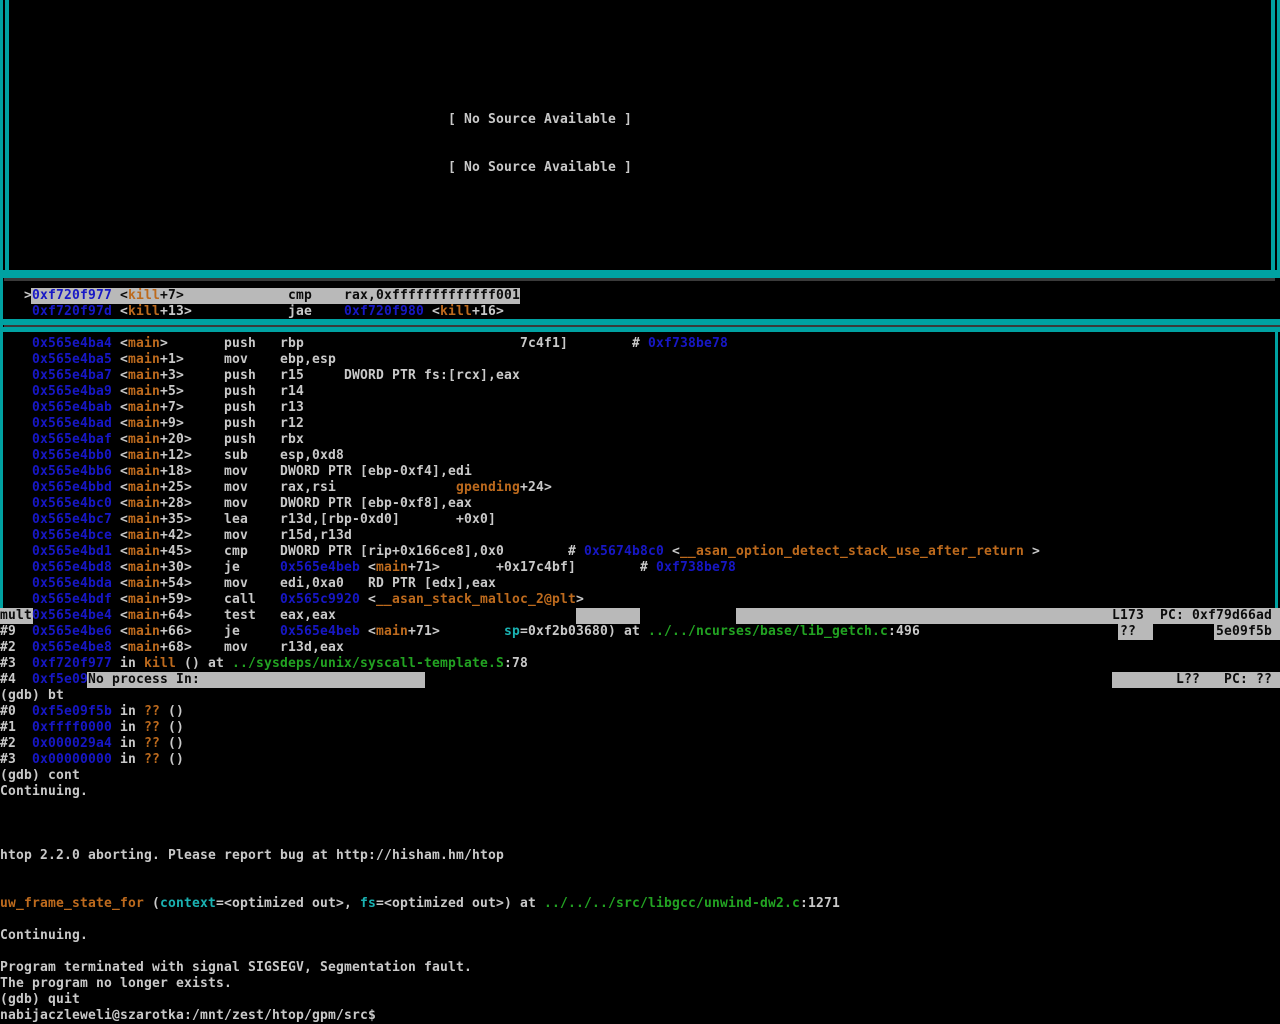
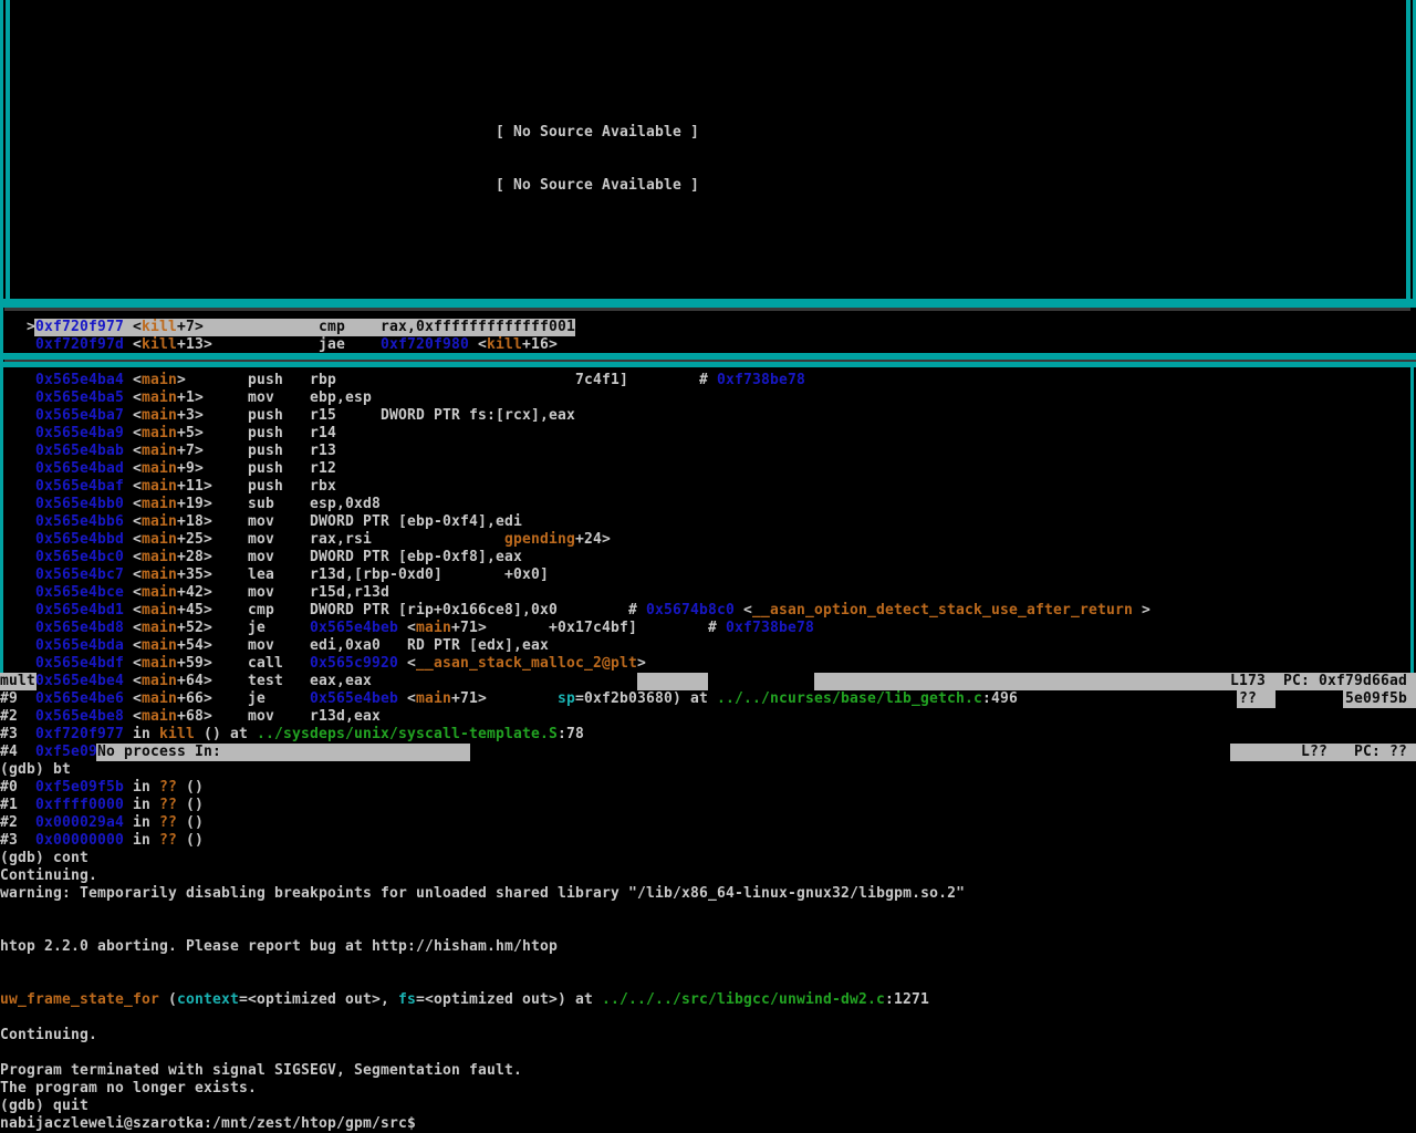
  [ No Source Available ]
  [ No Source Available ]
  >
  0xf720f977
  <
  kill
  +7>
  cmp
  rax,0xfffffffffffff001
  0xf720f97d
  <
  kill
  +13>
  jae
  0xf720f980
  <
  kill
  +16>
  0x565e4ba4
  <
  main
  >
  push
  rbp
  7c4f1]
  #
  0xf738be78
  0x565e4ba5
  <
  main
  +1>
  mov
  ebp,esp
  0x565e4ba7
  <
  main
  +3>
  push
  r15
  DWORD PTR fs:[rcx],eax
  0x565e4ba9
  <
  main
  +5>
  push
  r14
  0x565e4bab
  <
  main
  +7>
  push
  r13
  0x565e4bad
  <
  main
  +9>
  push
  r12
  0x565e4baf
  <
  main
- +20>
+ +11>
  push
  rbx
  0x565e4bb0
  <
  main
- +12>
+ +19>
  sub
  esp,0xd8
  0x565e4bb6
  <
  main
  +18>
  mov
  DWORD PTR [ebp-0xf4],edi
  0x565e4bbd
  <
  main
  +25>
  mov
  rax,rsi
  gpending
  +24>
  0x565e4bc0
  <
  main
  +28>
  mov
  DWORD PTR [ebp-0xf8],eax
  0x565e4bc7
  <
  main
  +35>
  lea
  r13d,[rbp-0xd0]
  +0x0]
  0x565e4bce
  <
  main
  +42>
  mov
  r15d,r13d
  0x565e4bd1
  <
  main
  +45>
  cmp
  DWORD PTR [rip+0x166ce8],0x0
  #
  0x5674b8c0
  <
  __asan_option_detect_stack_use_after_return
  >
  0x565e4bd8
  <
  main
- +30>
+ +52>
  je
  0x565e4beb
  <
  main
  +71>
  +0x17c4bf]
  #
  0xf738be78
  0x565e4bda
  <
  main
  +54>
  mov
  edi,0xa0
  RD PTR [edx],eax
  0x565e4bdf
  <
  main
  +59>
  call
  0x565c9920
  <
  __asan_stack_malloc_2@plt
  >
  mult
  0x565e4be4
  <
  main
  +64>
  test
  eax,eax
  L173 PC: 0xf79d66ad
  #9
  0x565e4be6
  <
  main
  +66>
  je
  0x565e4beb
  <
  main
  +71>
  sp
  =0xf2b03680) at
  ../../ncurses/base/lib_getch.c
  :496
  ??
  5e09f5b
  #2
  0x565e4be8
  <
  main
  +68>
  mov
  r13d,eax
  #3
  0xf720f977
  in
  kill
  ()
  at
  ../sysdeps/unix/syscall-template.S
  :78
  #4
  0xf5e09
  No process In:
  L?? PC: ??
  (gdb) bt
  #0
  0xf5e09f5b
  in
  ??
  ()
  #1
  0xffff0000
  in
  ??
  ()
  #2
  0x000029a4
  in
  ??
  ()
  #3
  0x00000000
  in
  ??
  ()
  (gdb) cont
  Continuing.
+ warning: Temporarily disabling breakpoints for unloaded shared library "/lib/x86_64-linux-gnux32/libgpm.so.2"
  htop 2.2.0 aborting. Please report bug at http://hisham.hm/htop
  uw_frame_state_for
  (
  context
  =<optimized out>,
  fs
  =<optimized out>) at
  ../../../src/libgcc/unwind-dw2.c
  :1271
  Continuing.
  Program terminated with signal SIGSEGV, Segmentation fault.
  The program no longer exists.
  (gdb) quit
  nabijaczleweli@szarotka:/mnt/zest/htop/gpm/src$
